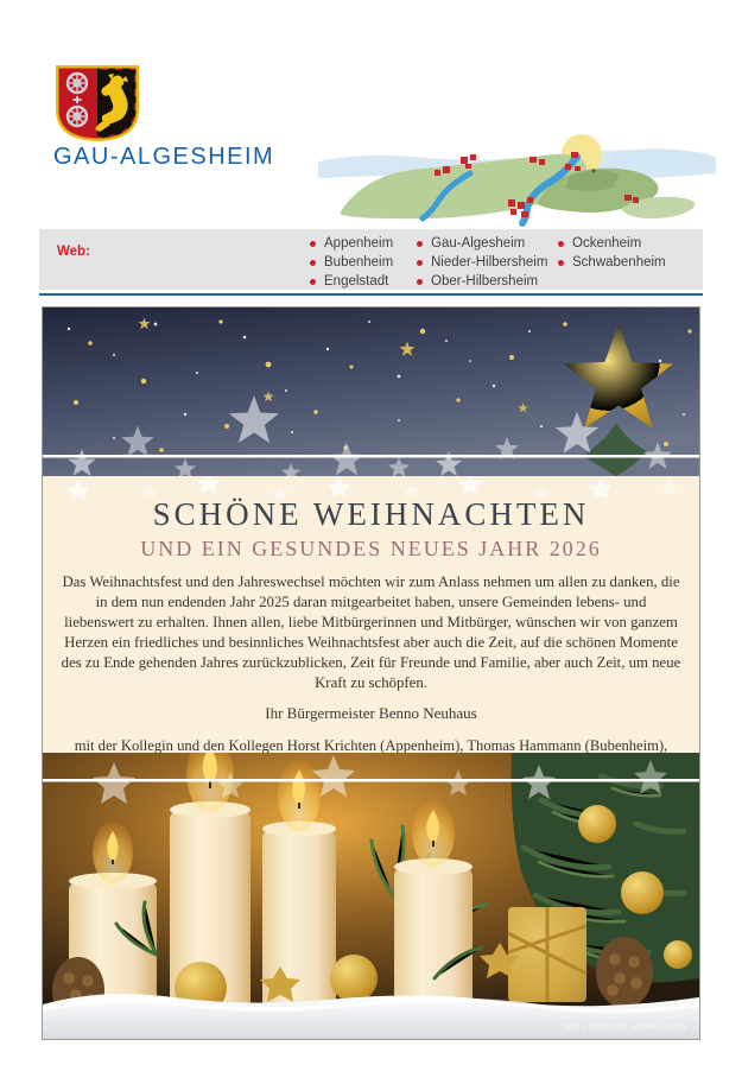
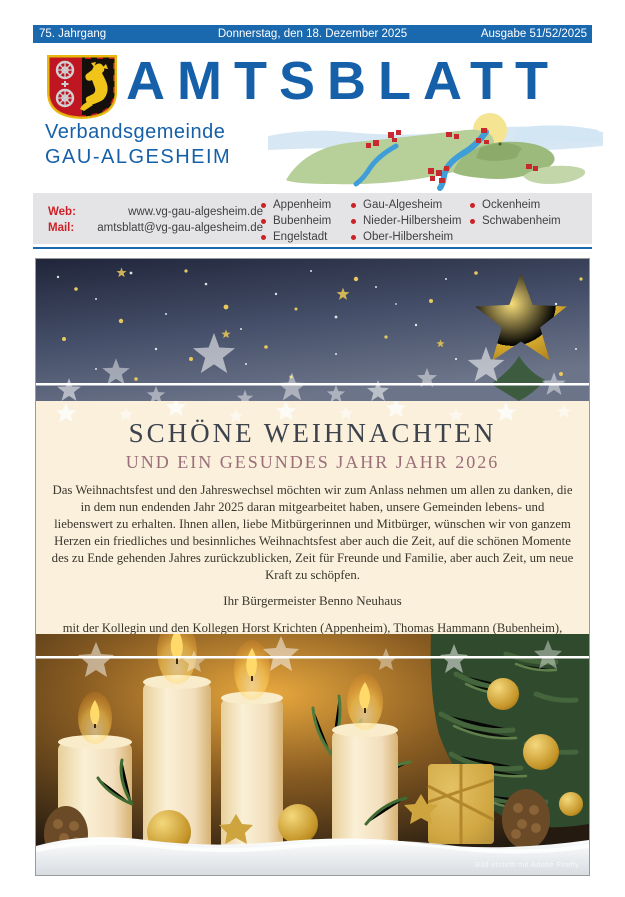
+ 75. Jahrgang
+ Donnerstag, den 18. Dezember 2025
+ Ausgabe 51/52/2025
+ AMTSBLATT
+ Verbandsgemeinde
  GAU-ALGESHEIM
  Web:
+ www.vg-gau-algesheim.de
+ Mail:
+ amtsblatt@vg-gau-algesheim.de
  Appenheim
  Bubenheim
  Engelstadt
  Gau-Algesheim
  Nieder-Hilbersheim
  Ober-Hilbersheim
  Ockenheim
  Schwabenheim
  SCHÖNE WEIHNACHTEN
- UND EIN GESUNDES NEUES JAHR 2026
+ UND EIN GESUNDES JAHR JAHR 2026
  Das Weihnachtsfest und den Jahreswechsel möchten wir zum Anlass nehmen um allen zu danken, die in dem nun endenden Jahr 2025 daran mitgearbeitet haben, unsere Gemeinden lebens- und liebenswert zu erhalten. Ihnen allen, liebe Mitbürgerinnen und Mitbürger, wünschen wir von ganzem Herzen ein friedliches und besinnliches Weihnachtsfest aber auch die Zeit, auf die schönen Momente des zu Ende gehenden Jahres zurückzublicken, Zeit für Freunde und Familie, aber auch Zeit, um neue Kraft zu schöpfen.
  Ihr Bürgermeister Benno Neuhaus
